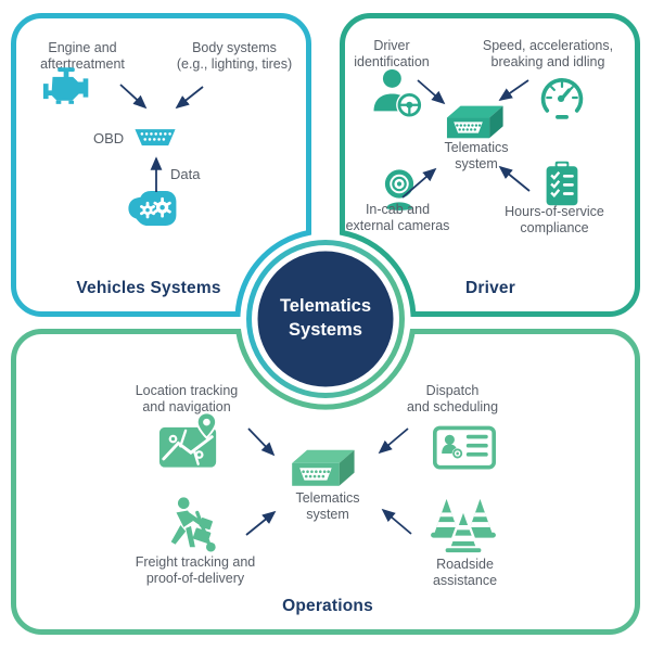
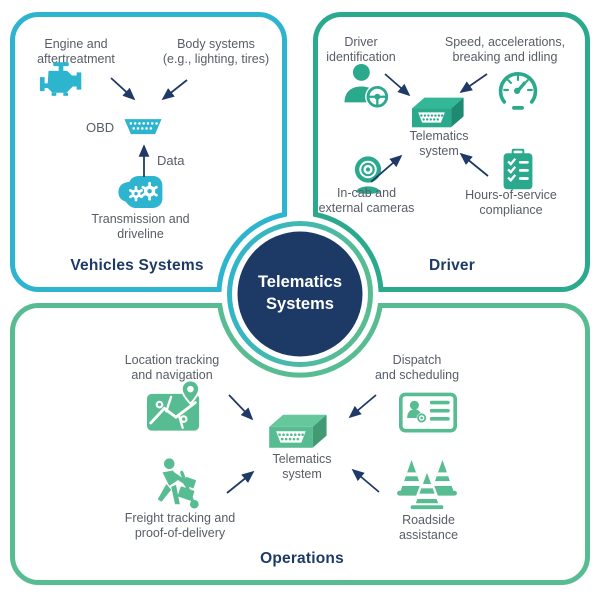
  Engine and
  aftertreatment
  Body systems
  (e.g., lighting, tires)
  OBD
  Data
+ Transmission and
+ driveline
  Vehicles Systems
  Driver
  identification
  Speed, accelerations,
  breaking and idling
  Telematics
  system
  In-cab and
  external cameras
  Hours-of-service
  compliance
  Driver
  Location tracking
  and navigation
  Dispatch
  and scheduling
  Telematics
  system
  Freight tracking and
  proof-of-delivery
  Roadside
  assistance
  Operations
  Telematics
  Systems
